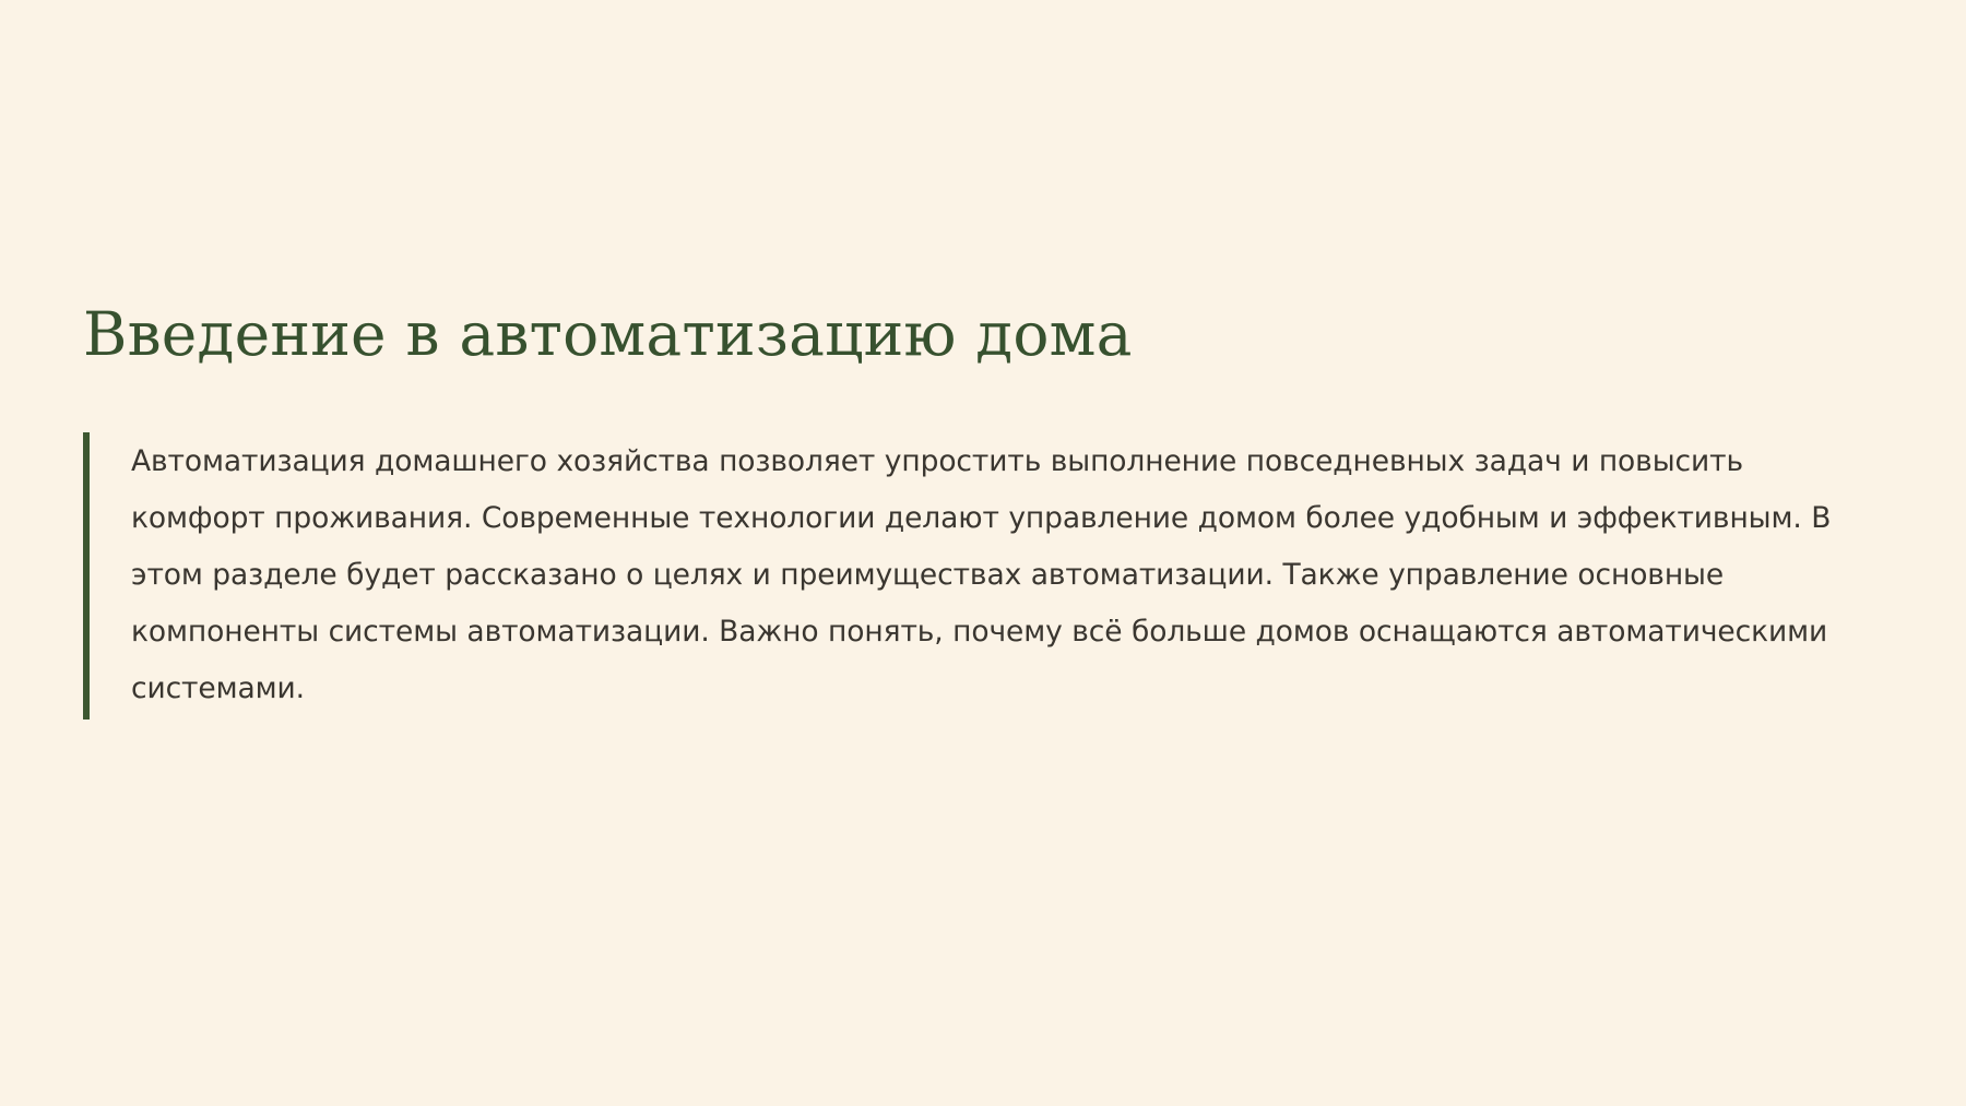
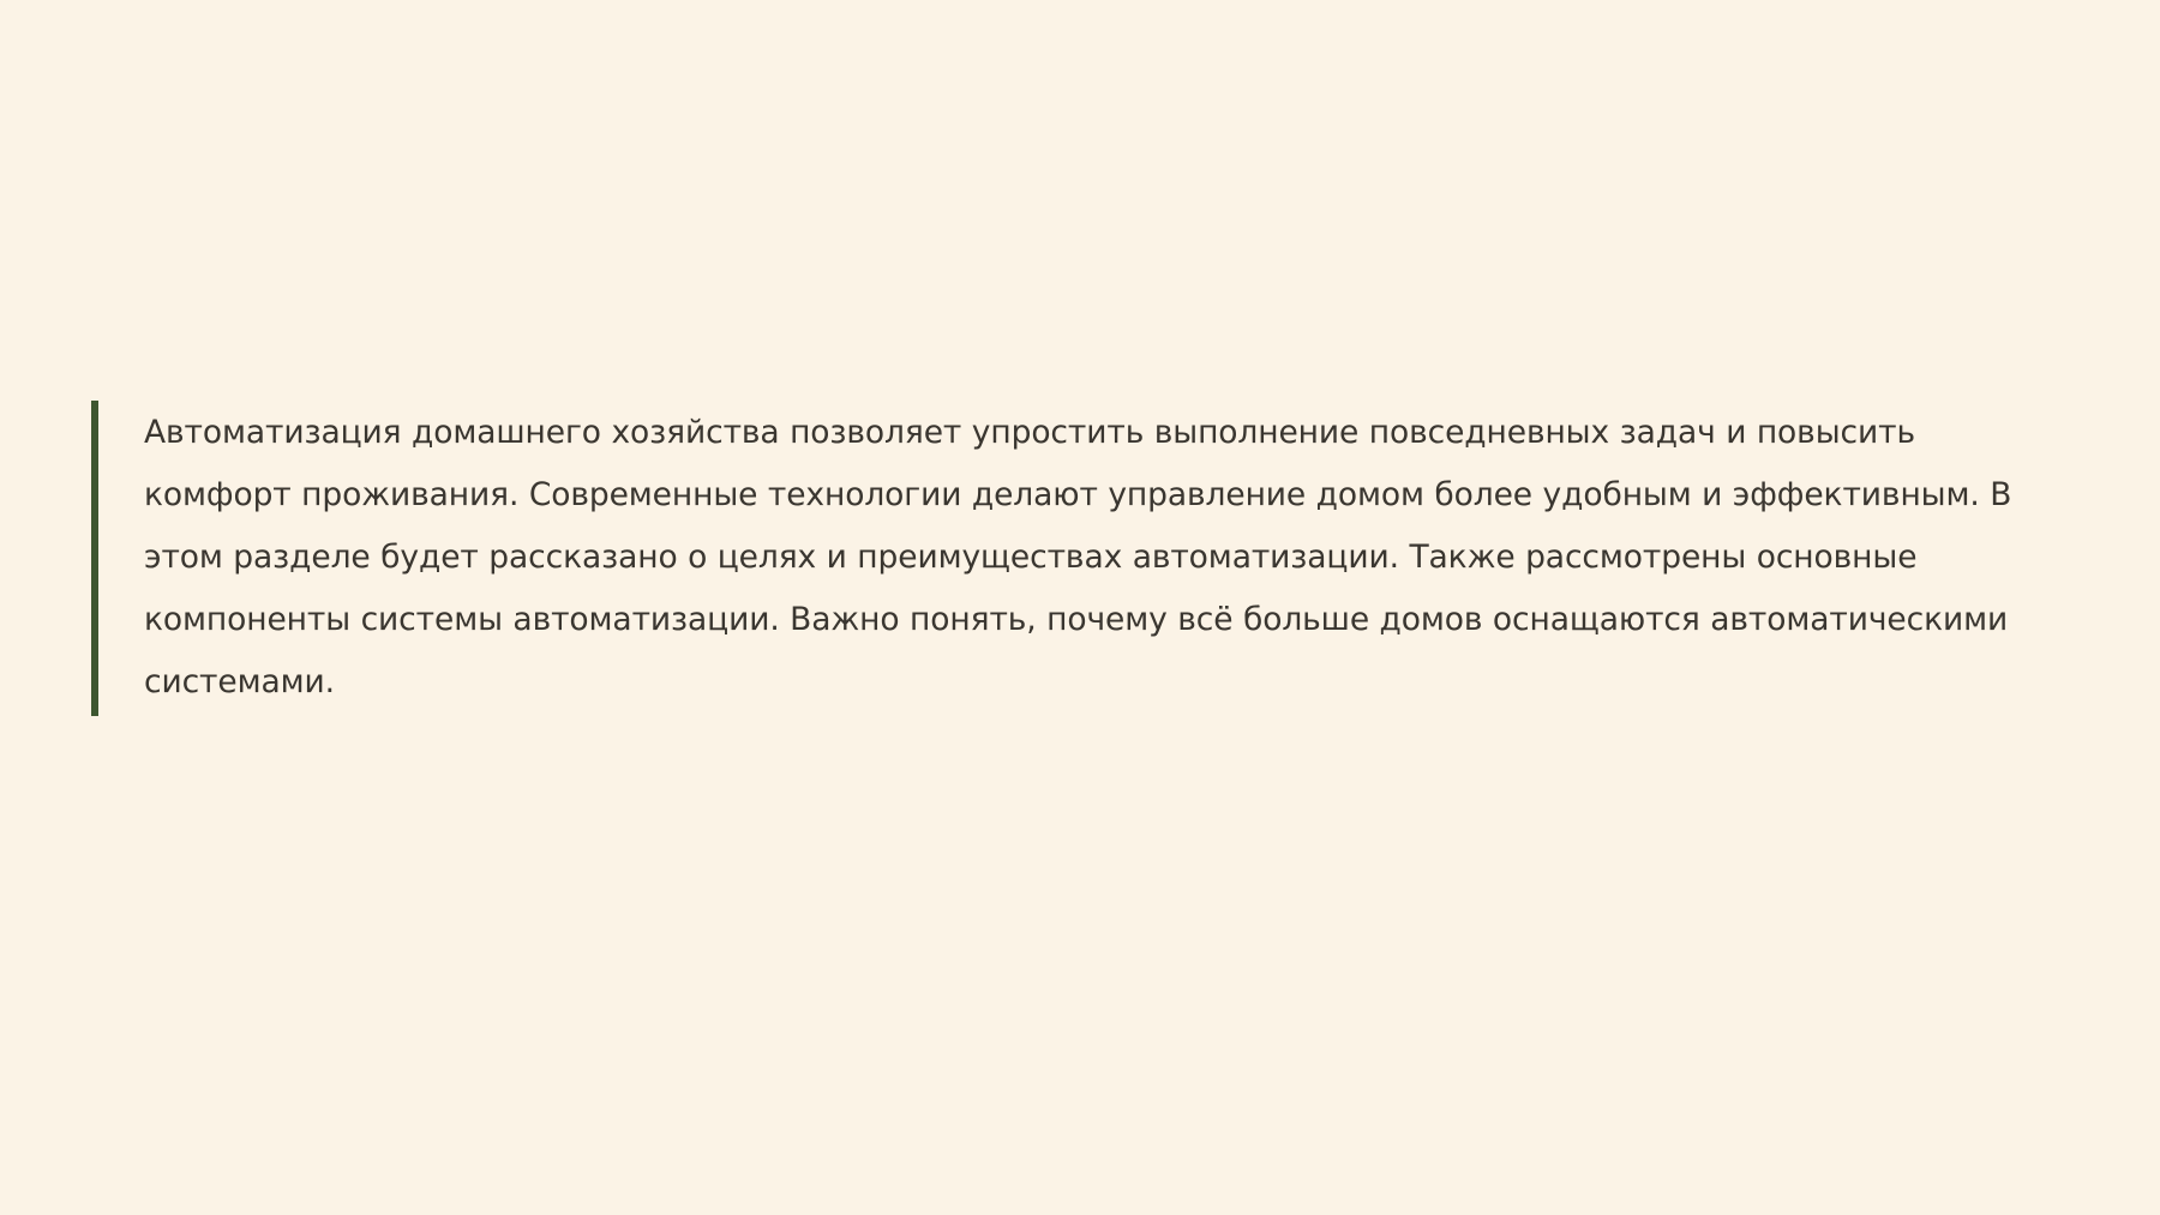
- Введение в автоматизацию дома
- Автоматизация домашнего хозяйства позволяет упростить выполнение повседневных задач и повысить комфорт проживания. Современные технологии делают управление домом более удобным и эффективным. В этом разделе будет рассказано о целях и преимуществах автоматизации. Также управление основные компоненты системы автоматизации. Важно понять, почему всё больше домов оснащаются автоматическими системами.
+ Автоматизация домашнего хозяйства позволяет упростить выполнение повседневных задач и повысить комфорт проживания. Современные технологии делают управление домом более удобным и эффективным. В этом разделе будет рассказано о целях и преимуществах автоматизации. Также рассмотрены основные компоненты системы автоматизации. Важно понять, почему всё больше домов оснащаются автоматическими системами.
